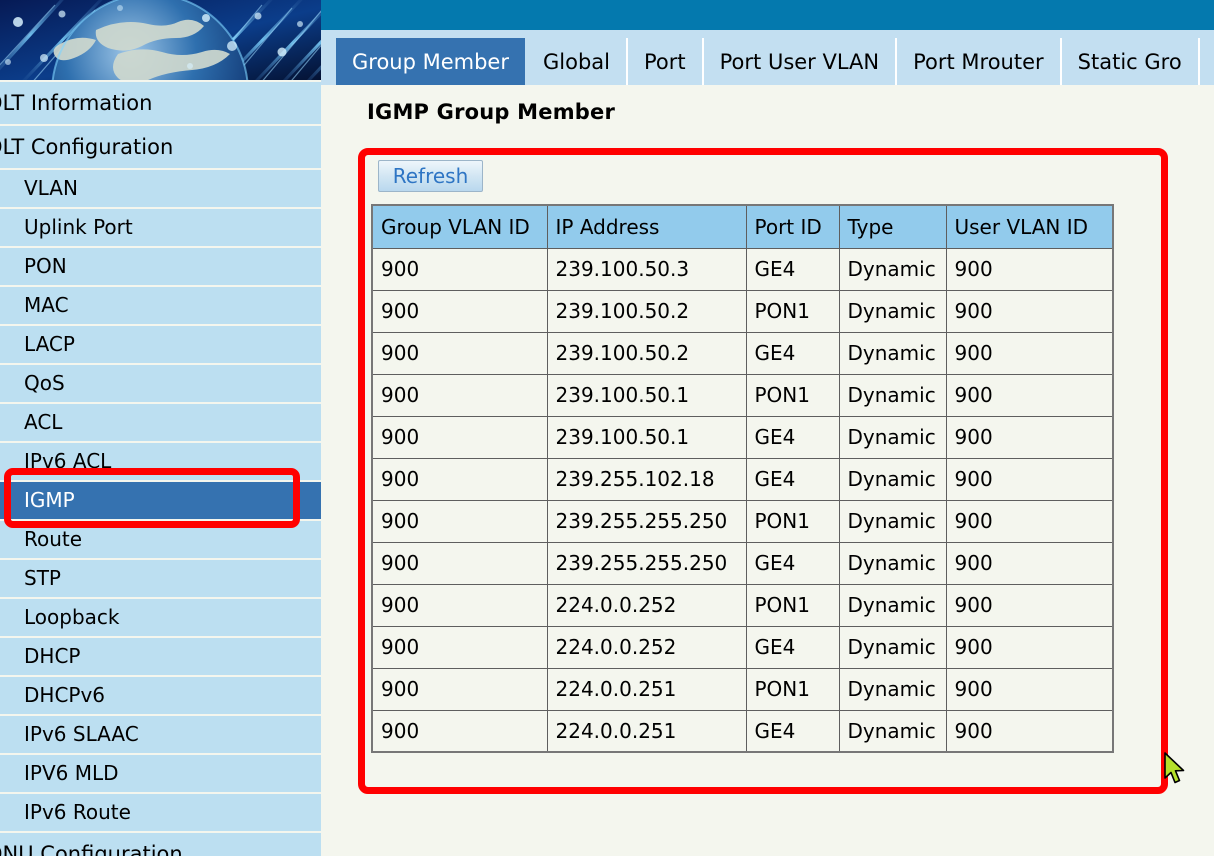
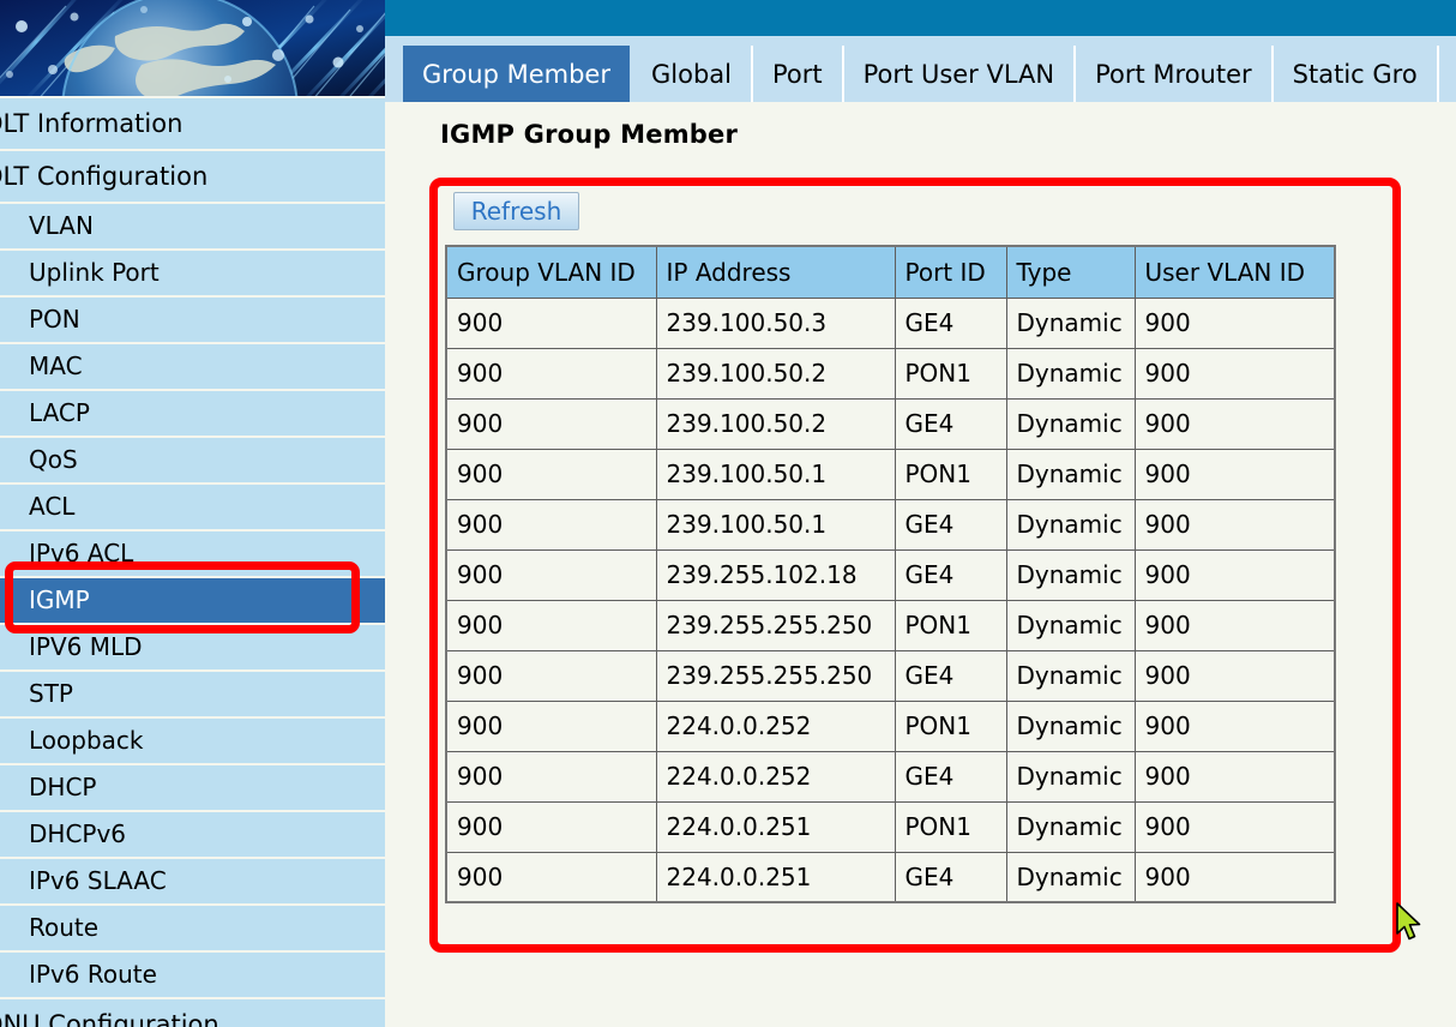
  LT Information
  LT Configuration
  VLAN
  Uplink Port
  PON
  MAC
  LACP
  QoS
  ACL
  IPv6 ACL
  IGMP
- Route
+ IPV6 MLD
  STP
  Loopback
  DHCP
  DHCPv6
  IPv6 SLAAC
- IPV6 MLD
+ Route
  IPv6 Route
  NU Configuration
  Group Member
  Global
  Port
  Port User VLAN
  Port Mrouter
  Static Gro
  IGMP Group Member
  Refresh
  Group VLAN ID	IP Address	Port ID	Type	User VLAN ID
  900	239.100.50.3	GE4	Dynamic	900
  900	239.100.50.2	PON1	Dynamic	900
  900	239.100.50.2	GE4	Dynamic	900
  900	239.100.50.1	PON1	Dynamic	900
  900	239.100.50.1	GE4	Dynamic	900
  900	239.255.102.18	GE4	Dynamic	900
  900	239.255.255.250	PON1	Dynamic	900
  900	239.255.255.250	GE4	Dynamic	900
  900	224.0.0.252	PON1	Dynamic	900
  900	224.0.0.252	GE4	Dynamic	900
  900	224.0.0.251	PON1	Dynamic	900
  900	224.0.0.251	GE4	Dynamic	900
